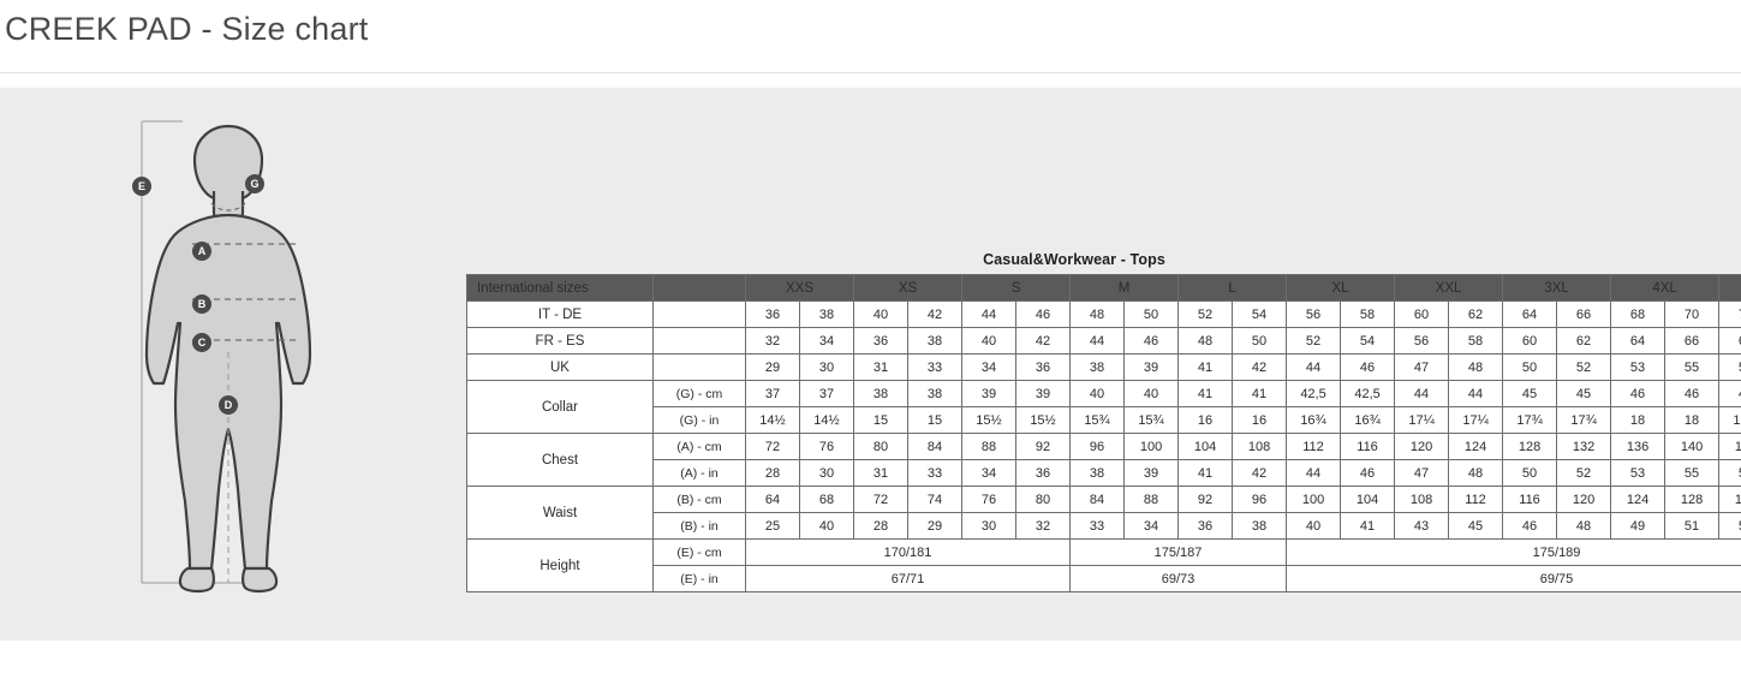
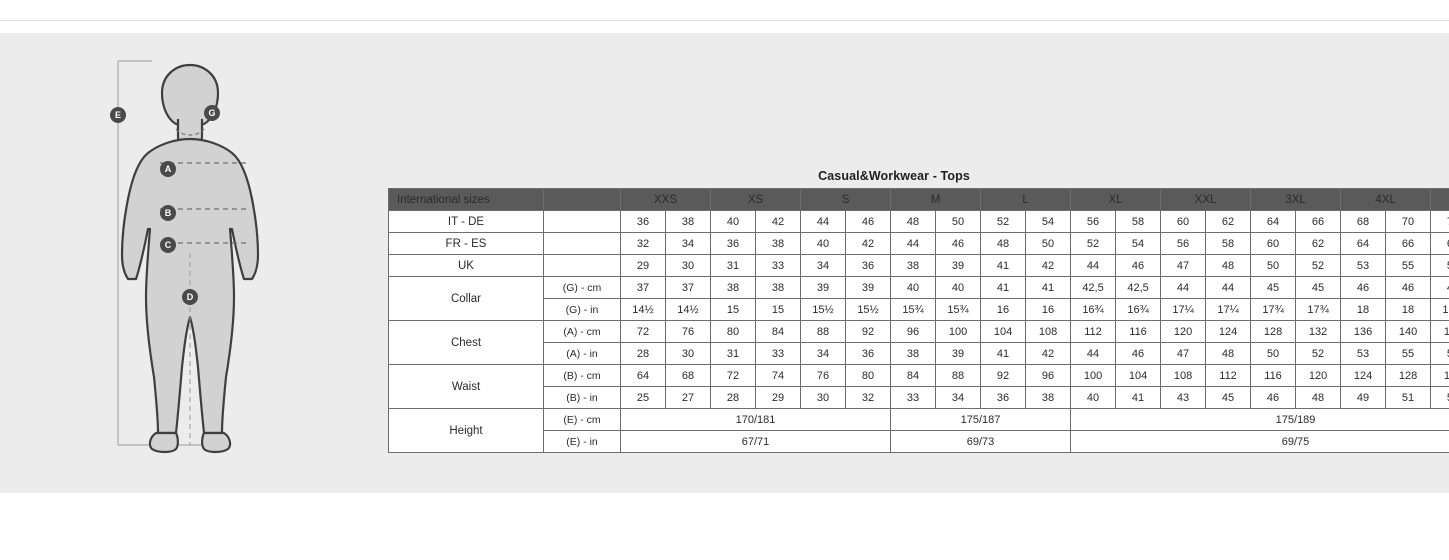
- CREEK PAD - Size chart
  E
  G
  A
  B
  C
  D
  Casual&Workwear - Tops
  International sizes		XXS	XS	S	M	L	XL	XXL	3XL	4XL
  IT - DE		36	38	40	42	44	46	48	50	52	54	56	58	60	62	64	66	68	70
  FR - ES		32	34	36	38	40	42	44	46	48	50	52	54	56	58	60	62	64	66
  UK		29	30	31	33	34	36	38	39	41	42	44	46	47	48	50	52	53	55
  Collar	(G) - cm	37	37	38	38	39	39	40	40	41	41	42,5	42,5	44	44	45	45	46	46
  (G) - in	14½	14½	15	15	15½	15½	15¾	15¾	16	16	16¾	16¾	17¼	17¼	17¾	17¾	18	18	1
  Chest	(A) - cm	72	76	80	84	88	92	96	100	104	108	112	116	120	124	128	132	136	140	1
  (A) - in	28	30	31	33	34	36	38	39	41	42	44	46	47	48	50	52	53	55
  Waist	(B) - cm	64	68	72	74	76	80	84	88	92	96	100	104	108	112	116	120	124	128	1
- (B) - in	25	40	28	29	30	32	33	34	36	38	40	41	43	45	46	48	49	51
+ (B) - in	25	27	28	29	30	32	33	34	36	38	40	41	43	45	46	48	49	51
  Height	(E) - cm	170/181	175/187	175/189
  (E) - in	67/71	69/73	69/75
